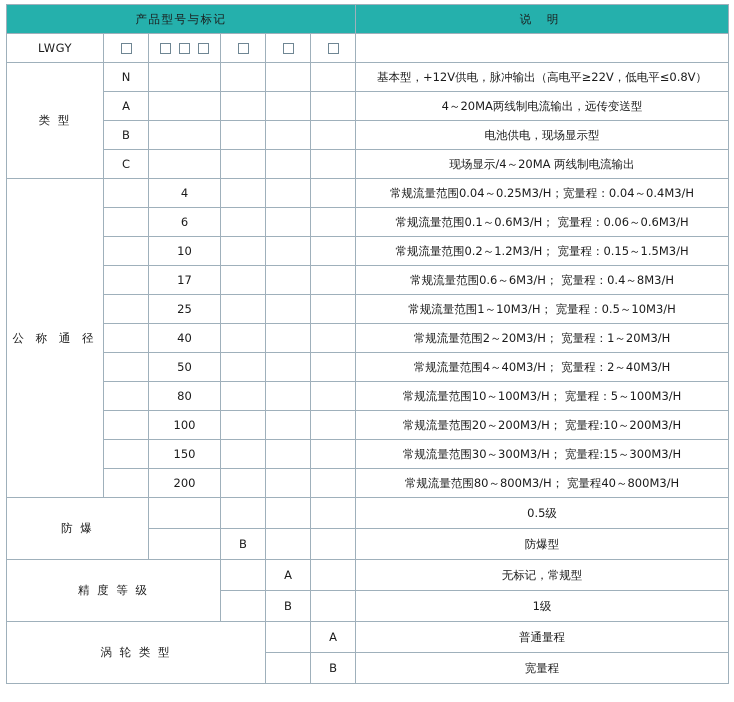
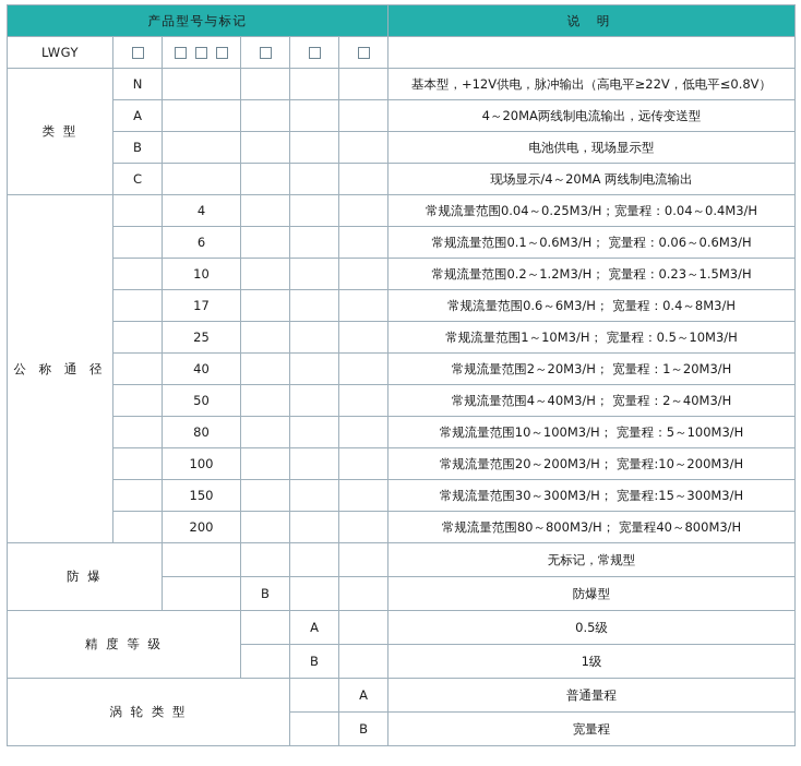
  产品型号与标记	说 明
  LWGY
  类 型	N					基本型，+12V供电，脉冲输出（高电平≥22V，低电平≤0.8V）
  A					4～20MA两线制电流输出，远传变送型
  B					电池供电，现场显示型
  C					现场显示/4～20MA 两线制电流输出
  公 称 通 径		4				常规流量范围0.04～0.25M3/H；宽量程：0.04～0.4M3/H
  	6				常规流量范围0.1～0.6M3/H； 宽量程：0.06～0.6M3/H
- 	10				常规流量范围0.2～1.2M3/H； 宽量程：0.15～1.5M3/H
+ 	10				常规流量范围0.2～1.2M3/H； 宽量程：0.23～1.5M3/H
  	17				常规流量范围0.6～6M3/H； 宽量程：0.4～8M3/H
  	25				常规流量范围1～10M3/H； 宽量程：0.5～10M3/H
  	40				常规流量范围2～20M3/H； 宽量程：1～20M3/H
  	50				常规流量范围4～40M3/H； 宽量程：2～40M3/H
  	80				常规流量范围10～100M3/H； 宽量程：5～100M3/H
  	100				常规流量范围20～200M3/H； 宽量程:10～200M3/H
  	150				常规流量范围30～300M3/H； 宽量程:15～300M3/H
  	200				常规流量范围80～800M3/H； 宽量程40～800M3/H
- 防 爆					0.5级
+ 防 爆					无标记，常规型
  	B			防爆型
- 精 度 等 级		A		无标记，常规型
+ 精 度 等 级		A		0.5级
  	B		1级
  涡 轮 类 型		A	普通量程
  	B	宽量程
